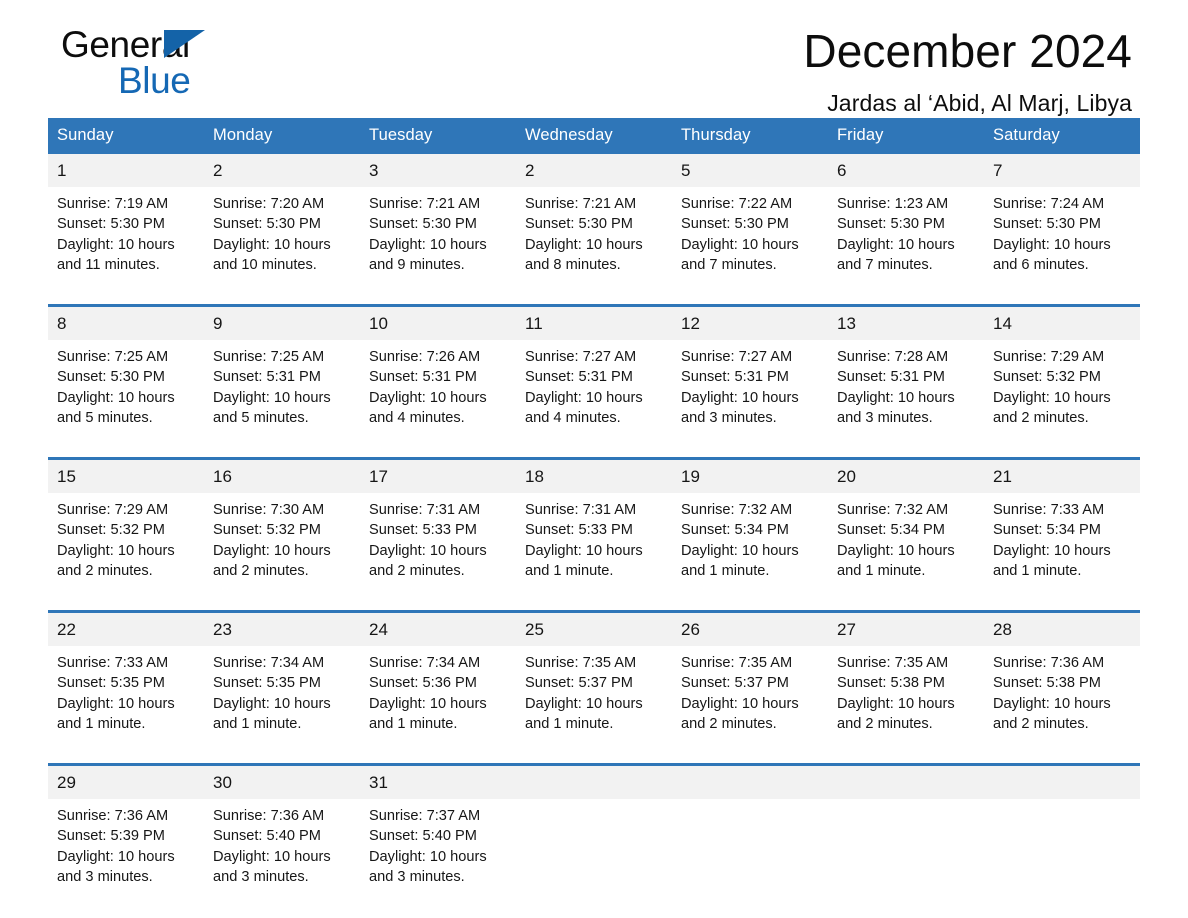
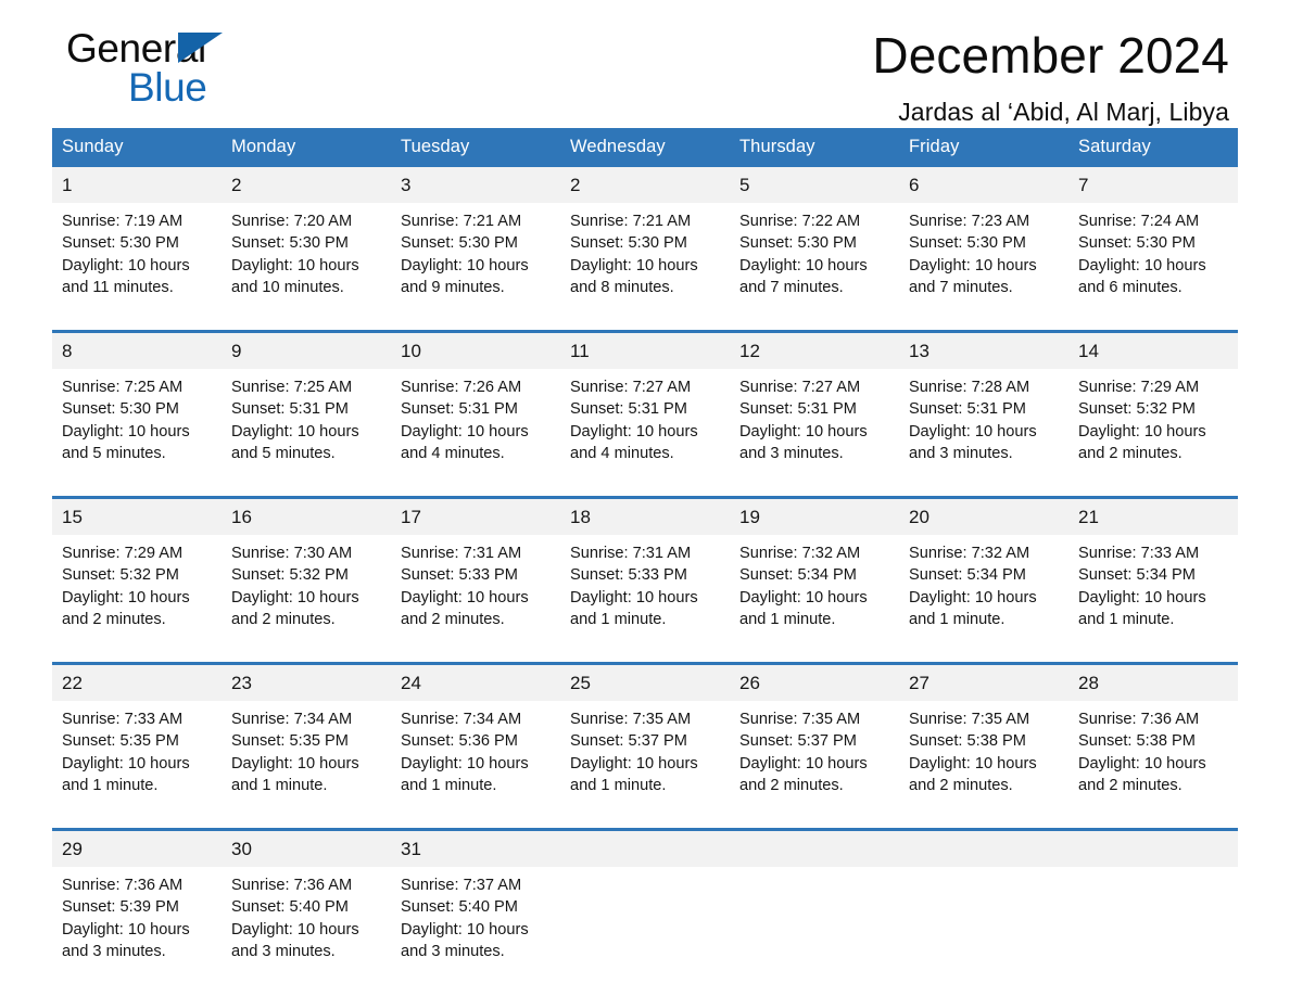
  General
  Blue
  December 2024
  Jardas al ‘Abid, Al Marj, Libya
  Sunday	Monday	Tuesday	Wednesday	Thursday	Friday	Saturday
  1	2	3	2	5	6	7
- Sunrise: 7:19 AM Sunset: 5:30 PM Daylight: 10 hours and 11 minutes.	Sunrise: 7:20 AM Sunset: 5:30 PM Daylight: 10 hours and 10 minutes.	Sunrise: 7:21 AM Sunset: 5:30 PM Daylight: 10 hours and 9 minutes.	Sunrise: 7:21 AM Sunset: 5:30 PM Daylight: 10 hours and 8 minutes.	Sunrise: 7:22 AM Sunset: 5:30 PM Daylight: 10 hours and 7 minutes.	Sunrise: 1:23 AM Sunset: 5:30 PM Daylight: 10 hours and 7 minutes.	Sunrise: 7:24 AM Sunset: 5:30 PM Daylight: 10 hours and 6 minutes.
+ Sunrise: 7:19 AM Sunset: 5:30 PM Daylight: 10 hours and 11 minutes.	Sunrise: 7:20 AM Sunset: 5:30 PM Daylight: 10 hours and 10 minutes.	Sunrise: 7:21 AM Sunset: 5:30 PM Daylight: 10 hours and 9 minutes.	Sunrise: 7:21 AM Sunset: 5:30 PM Daylight: 10 hours and 8 minutes.	Sunrise: 7:22 AM Sunset: 5:30 PM Daylight: 10 hours and 7 minutes.	Sunrise: 7:23 AM Sunset: 5:30 PM Daylight: 10 hours and 7 minutes.	Sunrise: 7:24 AM Sunset: 5:30 PM Daylight: 10 hours and 6 minutes.
  8	9	10	11	12	13	14
  Sunrise: 7:25 AM Sunset: 5:30 PM Daylight: 10 hours and 5 minutes.	Sunrise: 7:25 AM Sunset: 5:31 PM Daylight: 10 hours and 5 minutes.	Sunrise: 7:26 AM Sunset: 5:31 PM Daylight: 10 hours and 4 minutes.	Sunrise: 7:27 AM Sunset: 5:31 PM Daylight: 10 hours and 4 minutes.	Sunrise: 7:27 AM Sunset: 5:31 PM Daylight: 10 hours and 3 minutes.	Sunrise: 7:28 AM Sunset: 5:31 PM Daylight: 10 hours and 3 minutes.	Sunrise: 7:29 AM Sunset: 5:32 PM Daylight: 10 hours and 2 minutes.
  15	16	17	18	19	20	21
  Sunrise: 7:29 AM Sunset: 5:32 PM Daylight: 10 hours and 2 minutes.	Sunrise: 7:30 AM Sunset: 5:32 PM Daylight: 10 hours and 2 minutes.	Sunrise: 7:31 AM Sunset: 5:33 PM Daylight: 10 hours and 2 minutes.	Sunrise: 7:31 AM Sunset: 5:33 PM Daylight: 10 hours and 1 minute.	Sunrise: 7:32 AM Sunset: 5:34 PM Daylight: 10 hours and 1 minute.	Sunrise: 7:32 AM Sunset: 5:34 PM Daylight: 10 hours and 1 minute.	Sunrise: 7:33 AM Sunset: 5:34 PM Daylight: 10 hours and 1 minute.
  22	23	24	25	26	27	28
  Sunrise: 7:33 AM Sunset: 5:35 PM Daylight: 10 hours and 1 minute.	Sunrise: 7:34 AM Sunset: 5:35 PM Daylight: 10 hours and 1 minute.	Sunrise: 7:34 AM Sunset: 5:36 PM Daylight: 10 hours and 1 minute.	Sunrise: 7:35 AM Sunset: 5:37 PM Daylight: 10 hours and 1 minute.	Sunrise: 7:35 AM Sunset: 5:37 PM Daylight: 10 hours and 2 minutes.	Sunrise: 7:35 AM Sunset: 5:38 PM Daylight: 10 hours and 2 minutes.	Sunrise: 7:36 AM Sunset: 5:38 PM Daylight: 10 hours and 2 minutes.
  29	30	31
  Sunrise: 7:36 AM Sunset: 5:39 PM Daylight: 10 hours and 3 minutes.	Sunrise: 7:36 AM Sunset: 5:40 PM Daylight: 10 hours and 3 minutes.	Sunrise: 7:37 AM Sunset: 5:40 PM Daylight: 10 hours and 3 minutes.
